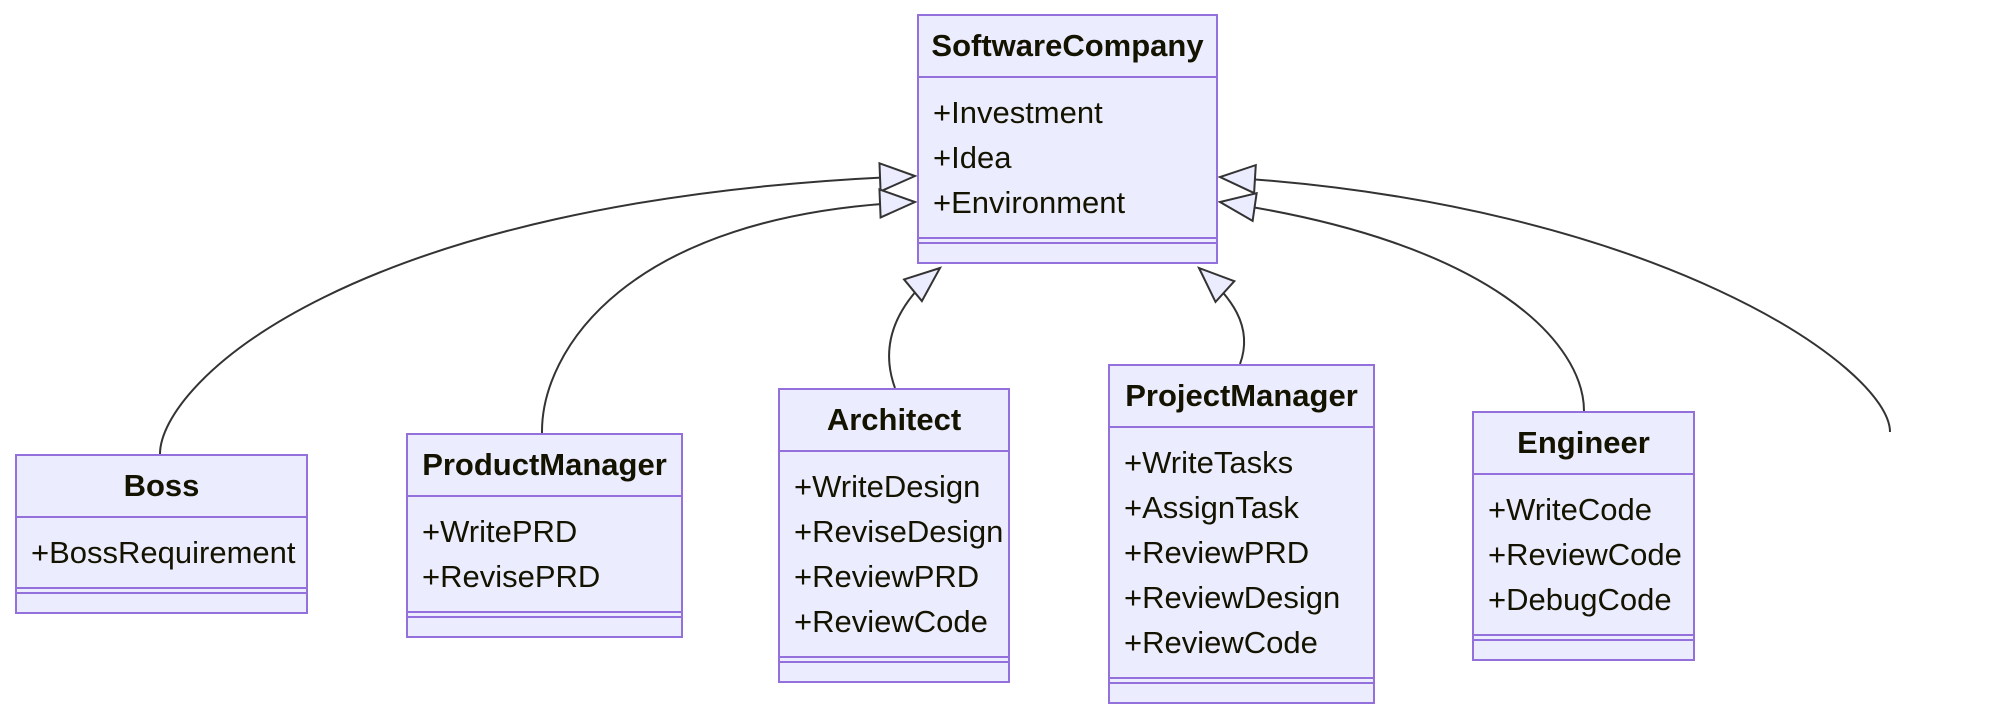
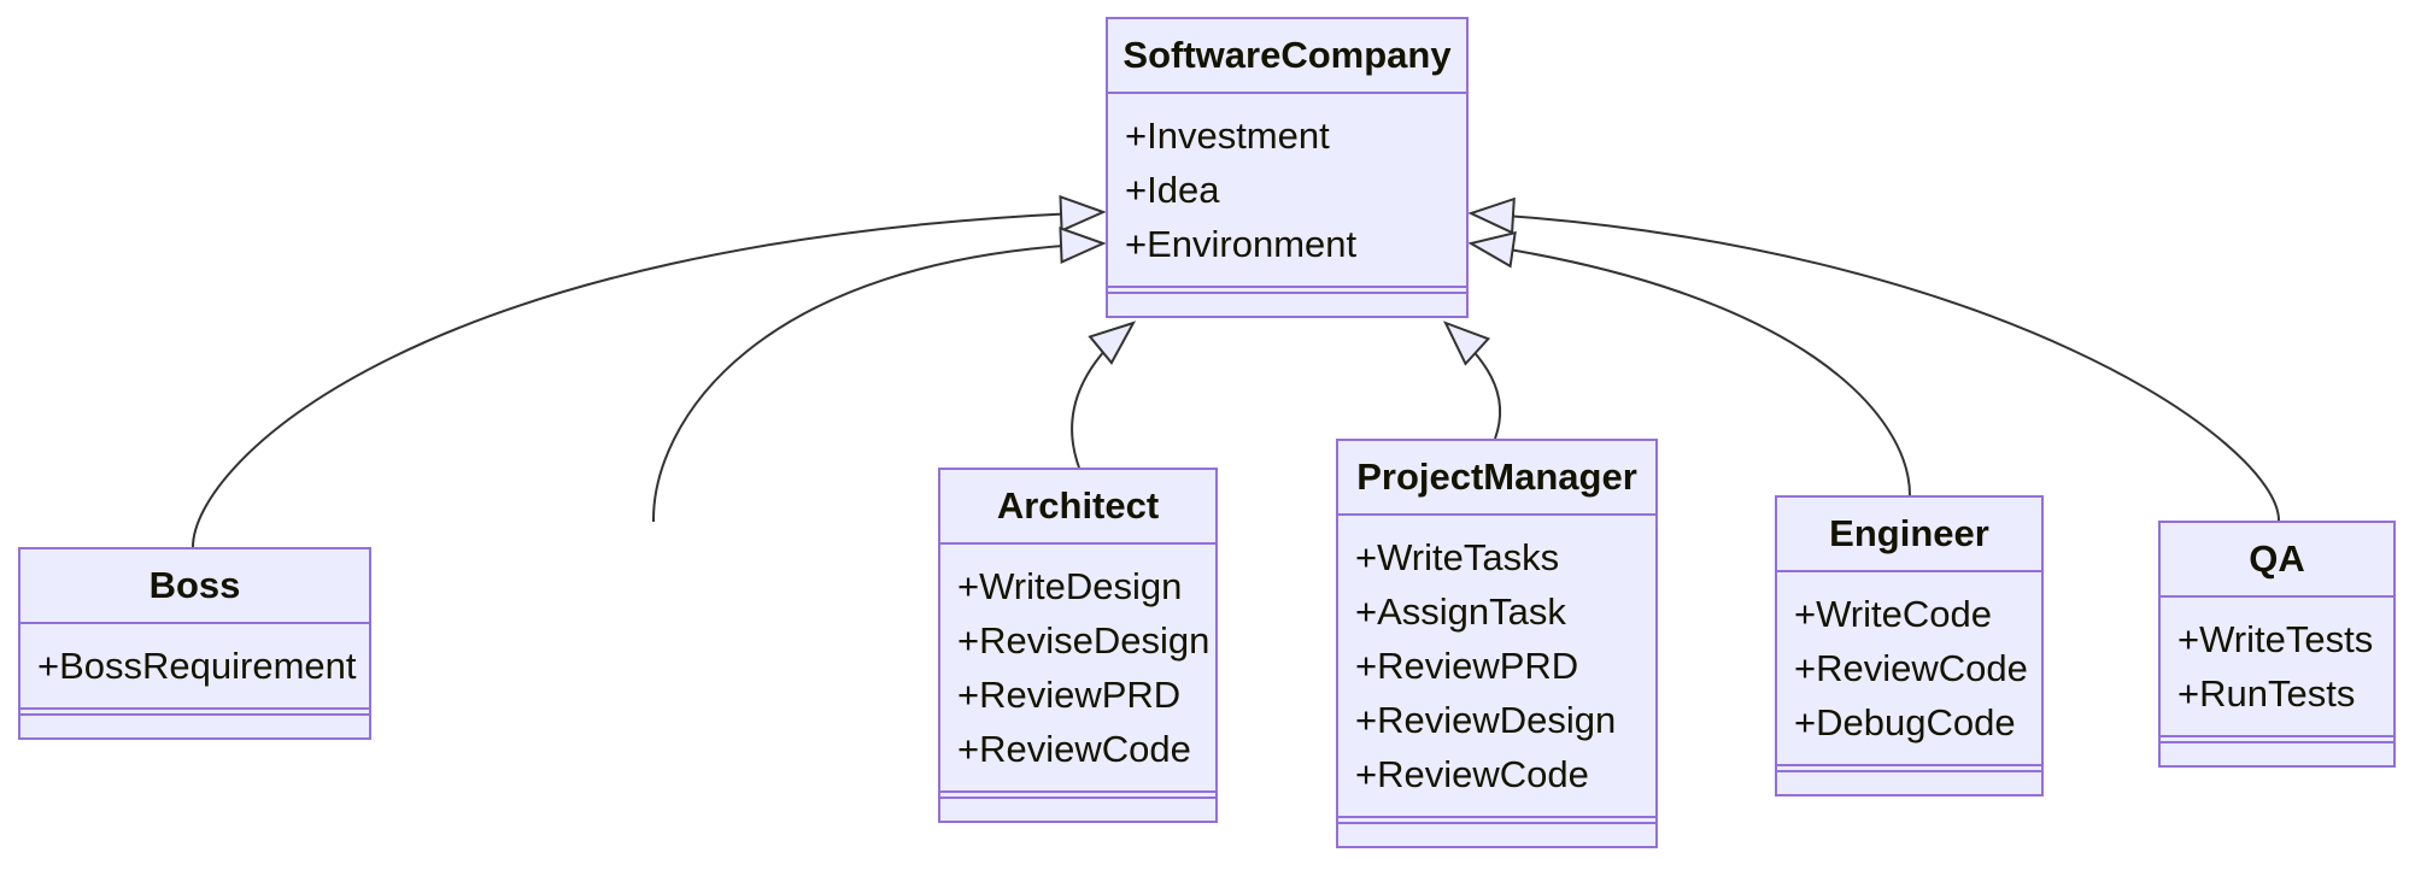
  SoftwareCompany
  +Investment
  +Idea
  +Environment
  Boss
  +BossRequirement
- ProductManager
- +WritePRD
- +RevisePRD
  Architect
  +WriteDesign
  +ReviseDesign
  +ReviewPRD
  +ReviewCode
  ProjectManager
  +WriteTasks
  +AssignTask
  +ReviewPRD
  +ReviewDesign
  +ReviewCode
  Engineer
  +WriteCode
  +ReviewCode
  +DebugCode
+ QA
+ +WriteTests
+ +RunTests
